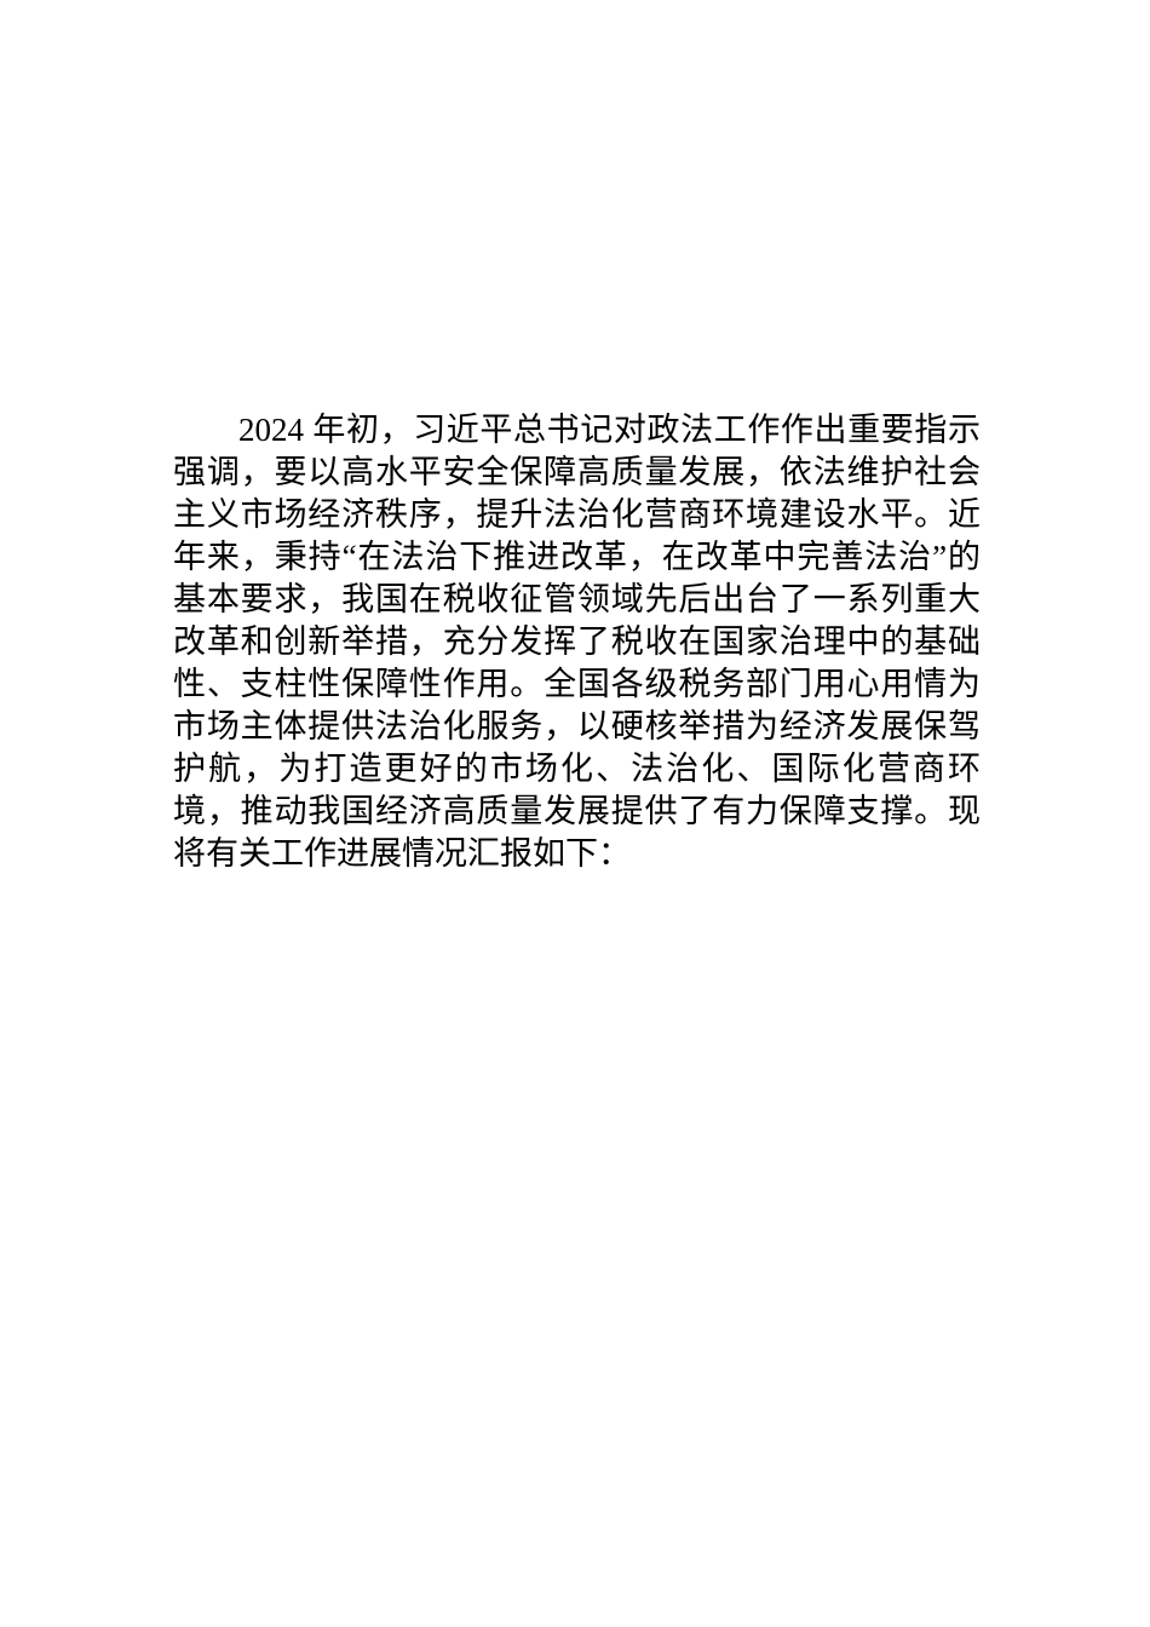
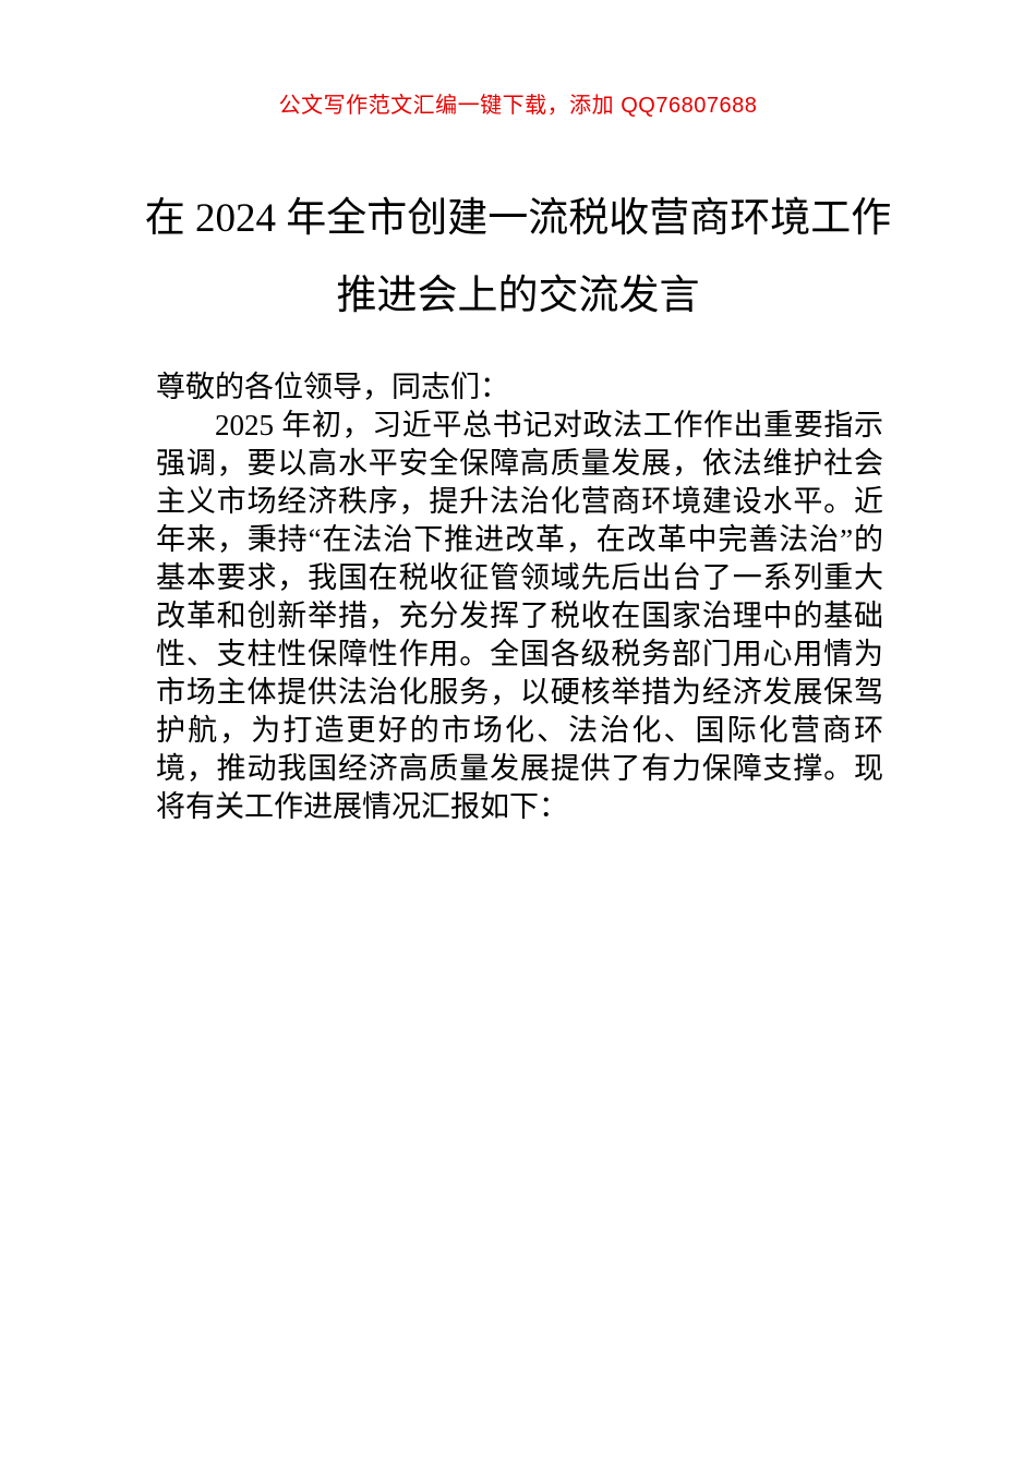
+ 公文写作范文汇编一键下载，添加 QQ76807688
+ 在 2024 年全市创建一流税收营商环境工作
+ 推进会上的交流发言
+ 尊敬的各位领导，同志们：
- 2024 年初，习近平总书记对政法工作作出重要指示强调，要以高水平安全保障高质量发展，依法维护社会主义市场经济秩序，提升法治化营商环境建设水平。近年来，秉持“在法治下推进改革，在改革中完善法治”的基本要求，我国在税收征管领域先后出台了一系列重大改革和创新举措，充分发挥了税收在国家治理中的基础性、支柱性保障性作用。全国各级税务部门用心用情为市场主体提供法治化服务，以硬核举措为经济发展保驾护航，为打造更好的市场化、法治化、国际化营商环境，推动我国经济高质量发展提供了有力保障支撑。现将有关工作进展情况汇报如下：
+ 2025 年初，习近平总书记对政法工作作出重要指示强调，要以高水平安全保障高质量发展，依法维护社会主义市场经济秩序，提升法治化营商环境建设水平。近年来，秉持“在法治下推进改革，在改革中完善法治”的基本要求，我国在税收征管领域先后出台了一系列重大改革和创新举措，充分发挥了税收在国家治理中的基础性、支柱性保障性作用。全国各级税务部门用心用情为市场主体提供法治化服务，以硬核举措为经济发展保驾护航，为打造更好的市场化、法治化、国际化营商环境，推动我国经济高质量发展提供了有力保障支撑。现将有关工作进展情况汇报如下：
